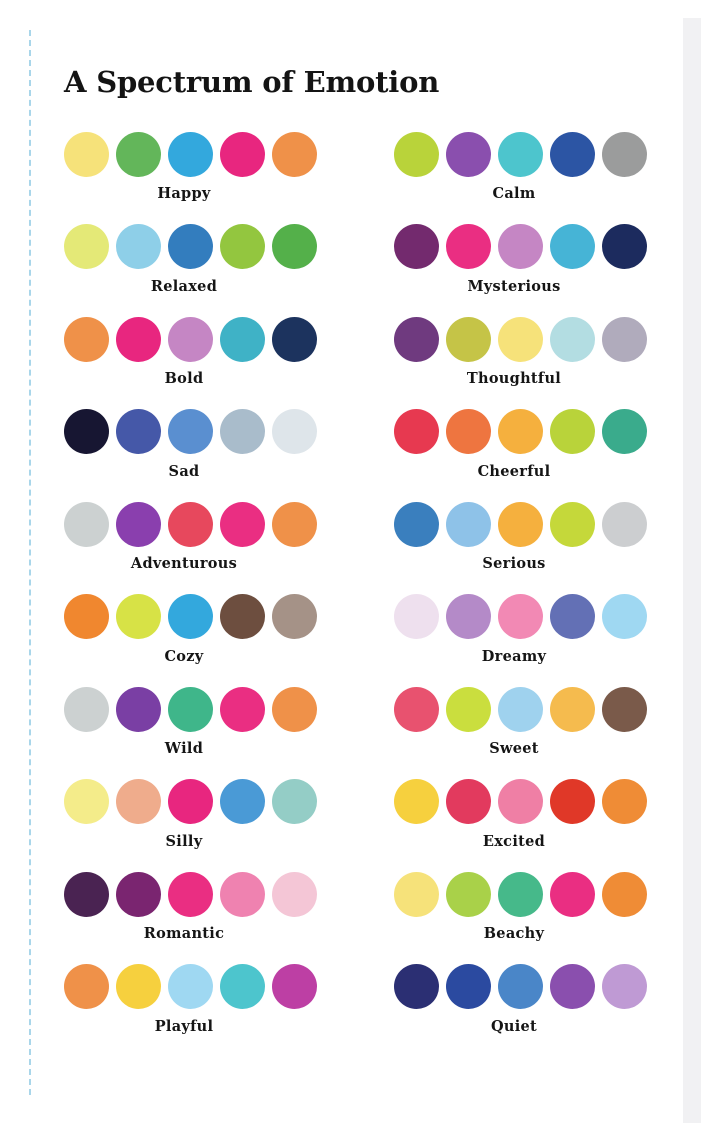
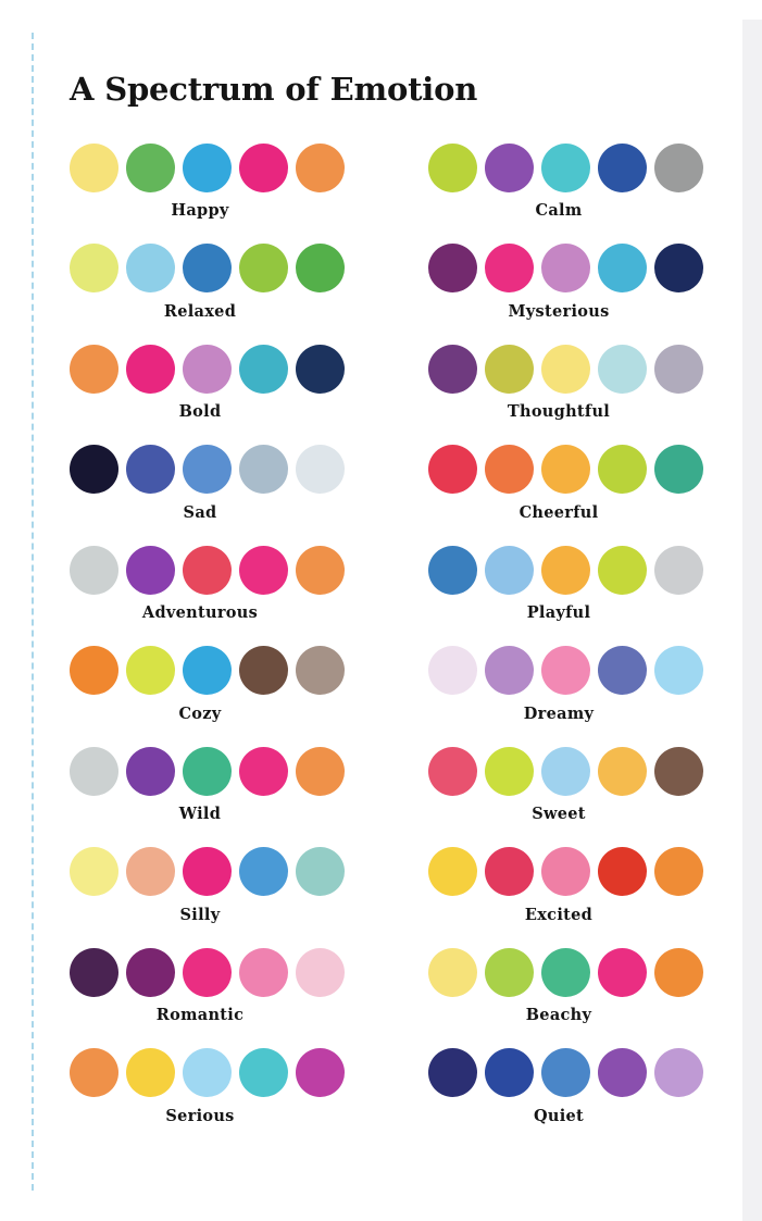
  A Spectrum of Emotion
  Happy
  Calm
  Relaxed
  Mysterious
  Bold
  Thoughtful
  Sad
  Cheerful
  Adventurous
- Serious
+ Playful
  Cozy
  Dreamy
  Wild
  Sweet
  Silly
  Excited
  Romantic
  Beachy
- Playful
+ Serious
  Quiet
